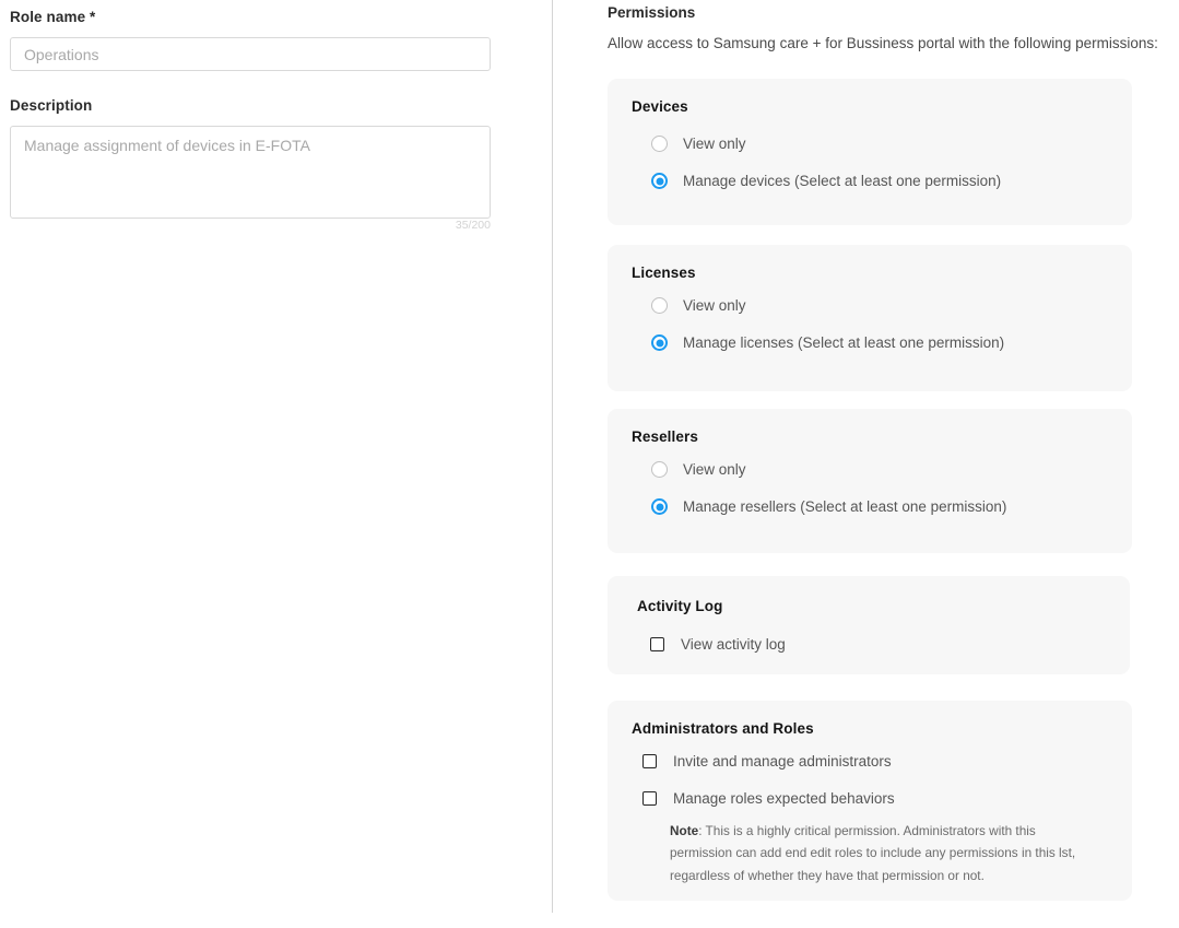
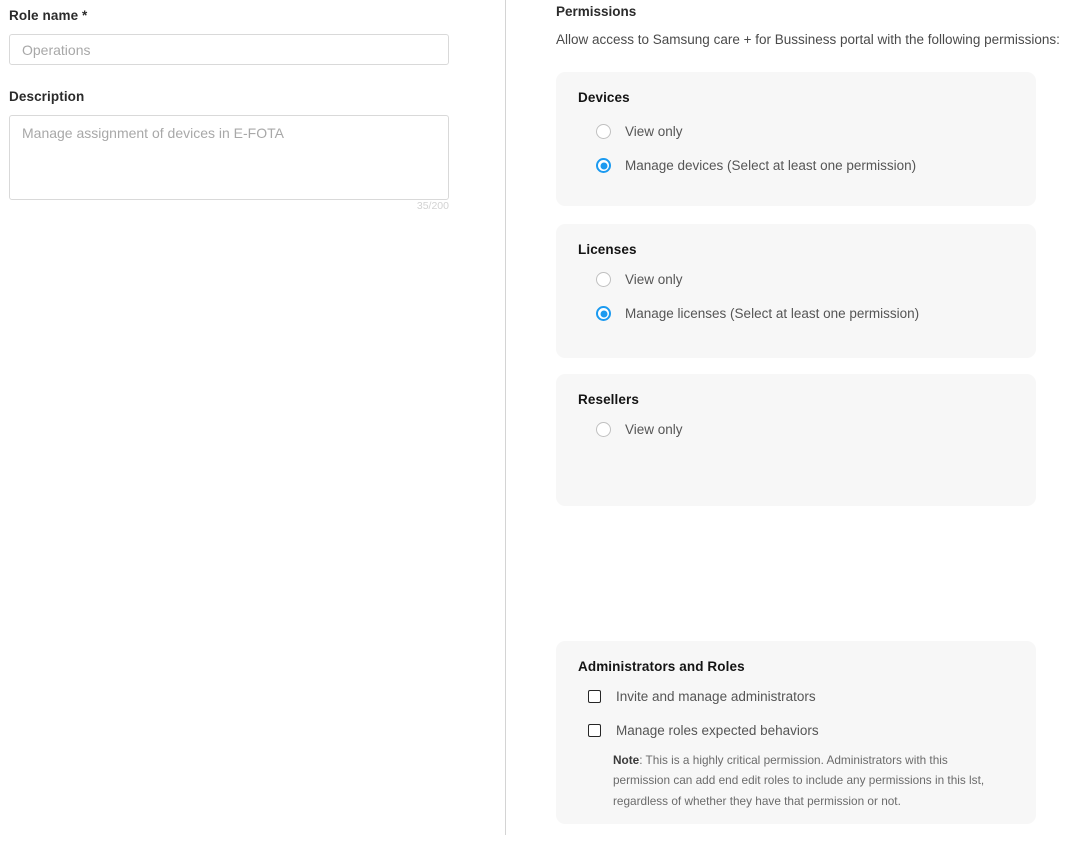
  Role name *
  Operations
  Description
  Manage assignment of devices in E-FOTA
  35/200
  Permissions
  Allow access to Samsung care + for Bussiness portal with the following permissions:
  Devices
  View only
  Manage devices (Select at least one permission)
  Licenses
  View only
  Manage licenses (Select at least one permission)
  Resellers
  View only
- Manage resellers (Select at least one permission)
- Activity Log
- View activity log
  Administrators and Roles
  Invite and manage administrators
  Manage roles expected behaviors
  Note: This is a highly critical permission. Administrators with this permission can add end edit roles to include any permissions in this lst, regardless of whether they have that permission or not.
